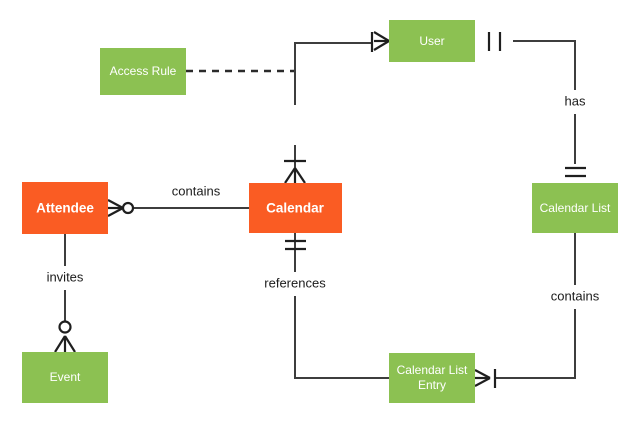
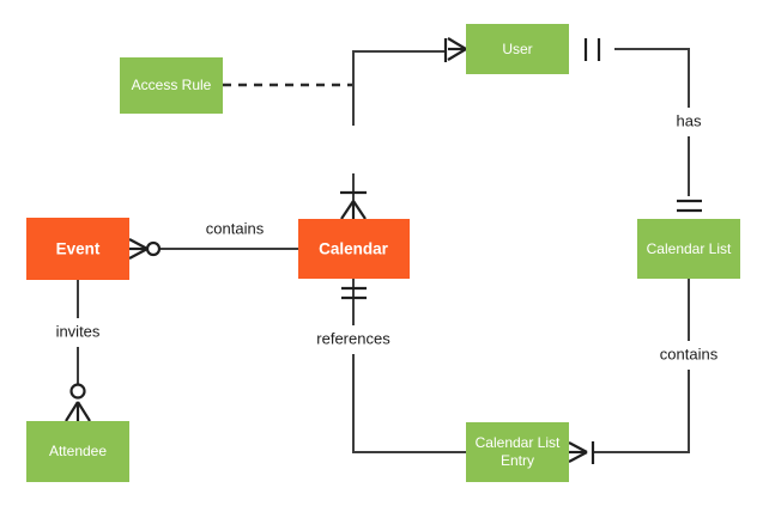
  Access Rule
  User
- Attendee
+ Event
  Calendar
  Calendar List
- Event
+ Attendee
  Calendar List
  Entry
  contains
  invites
  has
  contains
  references
